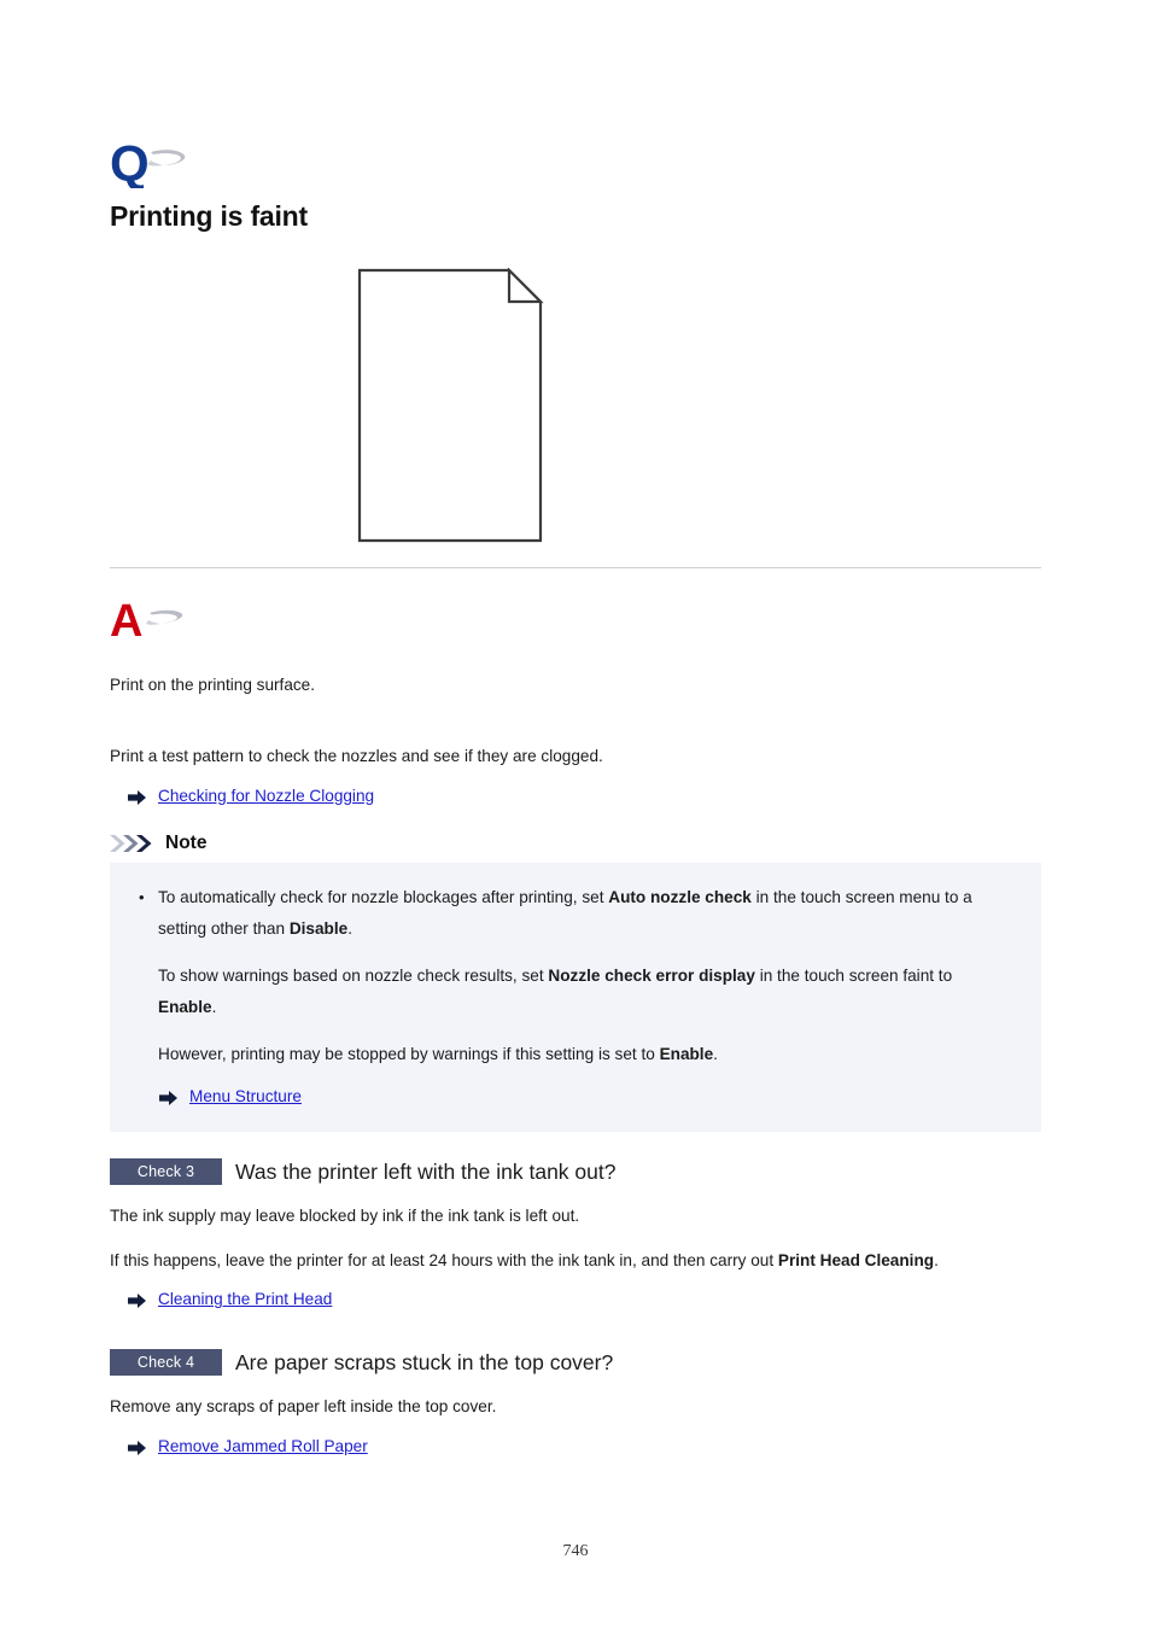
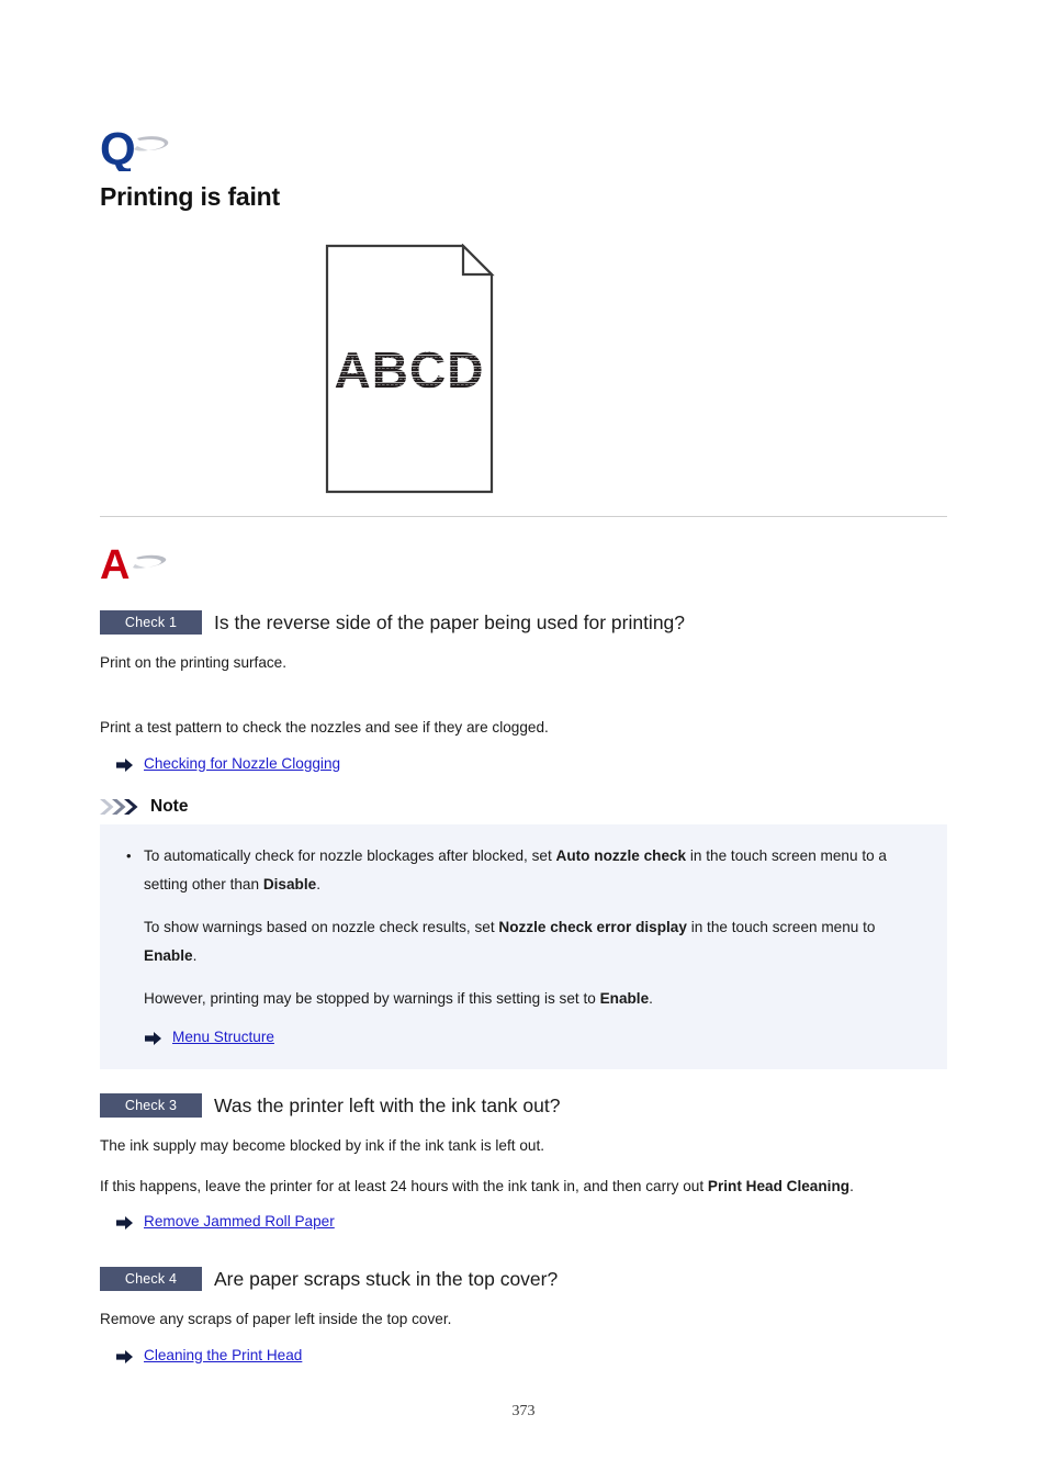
  Q
  Printing is faint
+ ABCD
  A
+ Check 1
+ Is the reverse side of the paper being used for printing?
  Print on the printing surface.
  Print a test pattern to check the nozzles and see if they are clogged.
  Checking for Nozzle Clogging
  Note
- To automatically check for nozzle blockages after printing, set Auto nozzle check in the touch screen menu to a setting other than Disable.
+ To automatically check for nozzle blockages after blocked, set Auto nozzle check in the touch screen menu to a setting other than Disable.
- To show warnings based on nozzle check results, set Nozzle check error display in the touch screen faint to Enable.
+ To show warnings based on nozzle check results, set Nozzle check error display in the touch screen menu to Enable.
  However, printing may be stopped by warnings if this setting is set to Enable.
  Menu Structure
  Check 3
  Was the printer left with the ink tank out?
- The ink supply may leave blocked by ink if the ink tank is left out.
+ The ink supply may become blocked by ink if the ink tank is left out.
  If this happens, leave the printer for at least 24 hours with the ink tank in, and then carry out Print Head Cleaning.
- Cleaning the Print Head
+ Remove Jammed Roll Paper
  Check 4
  Are paper scraps stuck in the top cover?
  Remove any scraps of paper left inside the top cover.
- Remove Jammed Roll Paper
+ Cleaning the Print Head
- 746
+ 373
